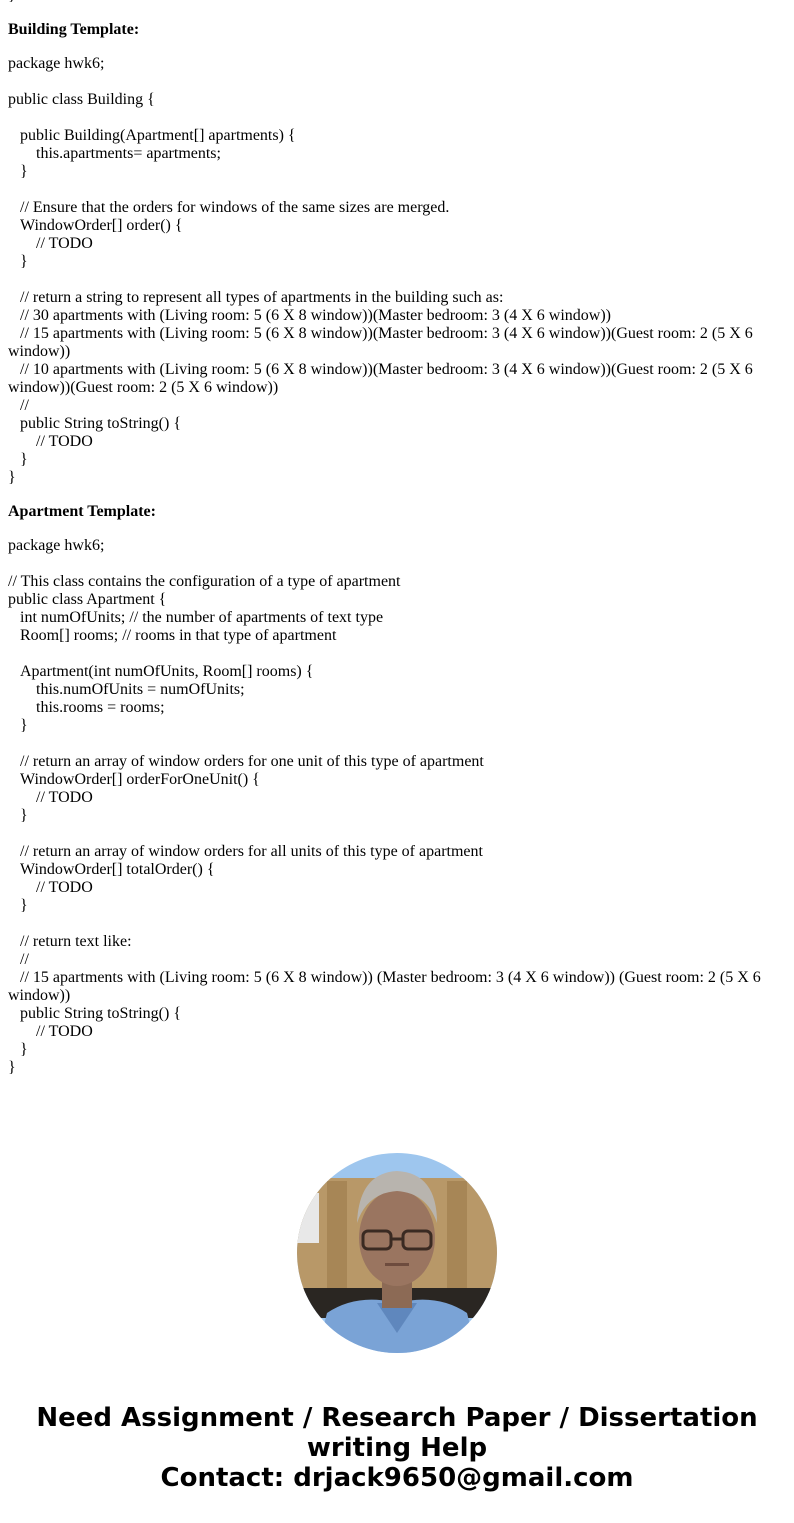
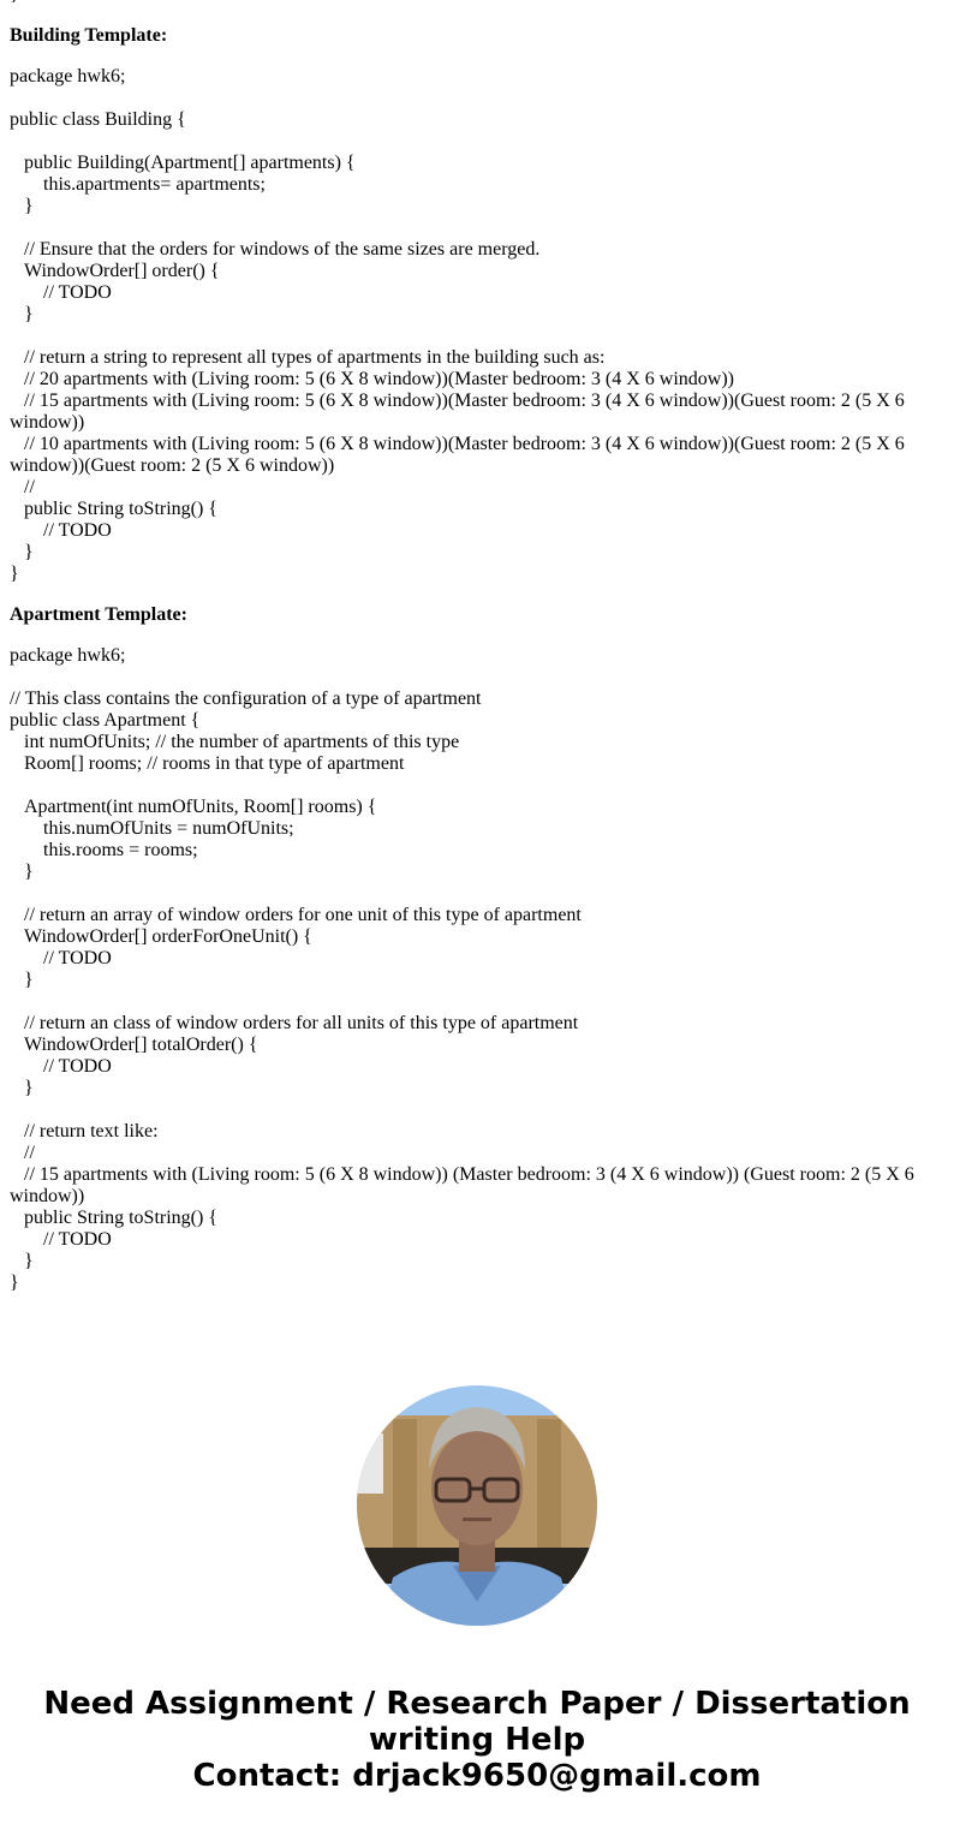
  Building Template:
  package hwk6;
  public class Building {
  public Building(Apartment[] apartments) {
  this.apartments= apartments;
  }
  // Ensure that the orders for windows of the same sizes are merged.
  WindowOrder[] order() {
  // TODO
  }
  // return a string to represent all types of apartments in the building such as:
- // 30 apartments with (Living room: 5 (6 X 8 window))(Master bedroom: 3 (4 X 6 window))
+ // 20 apartments with (Living room: 5 (6 X 8 window))(Master bedroom: 3 (4 X 6 window))
  // 15 apartments with (Living room: 5 (6 X 8 window))(Master bedroom: 3 (4 X 6 window))(Guest room: 2 (5 X 6 window))
  // 10 apartments with (Living room: 5 (6 X 8 window))(Master bedroom: 3 (4 X 6 window))(Guest room: 2 (5 X 6 window))(Guest room: 2 (5 X 6 window))
  //
  public String toString() {
  // TODO
  }
  }
  Apartment Template:
  package hwk6;
  // This class contains the configuration of a type of apartment
  public class Apartment {
- int numOfUnits; // the number of apartments of text type
+ int numOfUnits; // the number of apartments of this type
  Room[] rooms; // rooms in that type of apartment
  Apartment(int numOfUnits, Room[] rooms) {
  this.numOfUnits = numOfUnits;
  this.rooms = rooms;
  }
  // return an array of window orders for one unit of this type of apartment
  WindowOrder[] orderForOneUnit() {
  // TODO
  }
- // return an array of window orders for all units of this type of apartment
+ // return an class of window orders for all units of this type of apartment
  WindowOrder[] totalOrder() {
  // TODO
  }
  // return text like:
  //
  // 15 apartments with (Living room: 5 (6 X 8 window)) (Master bedroom: 3 (4 X 6 window)) (Guest room: 2 (5 X 6 window))
  public String toString() {
  // TODO
  }
  }
  Need Assignment / Research Paper / Dissertation
  writing Help
  Contact: drjack9650@gmail.com
